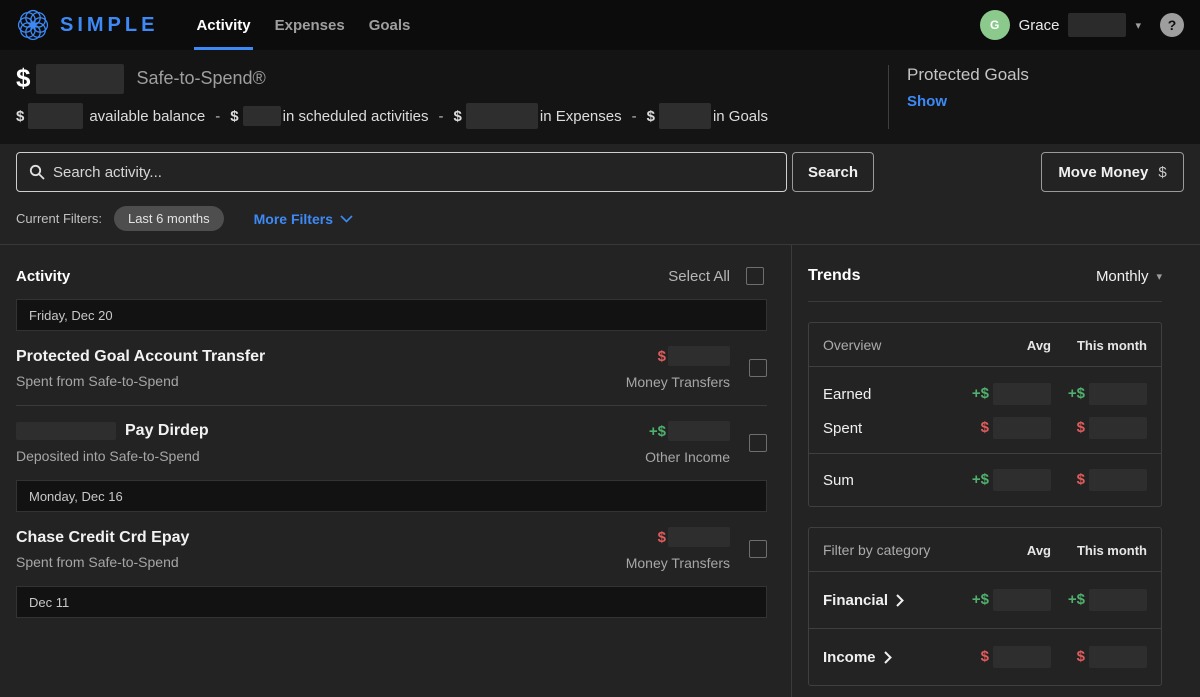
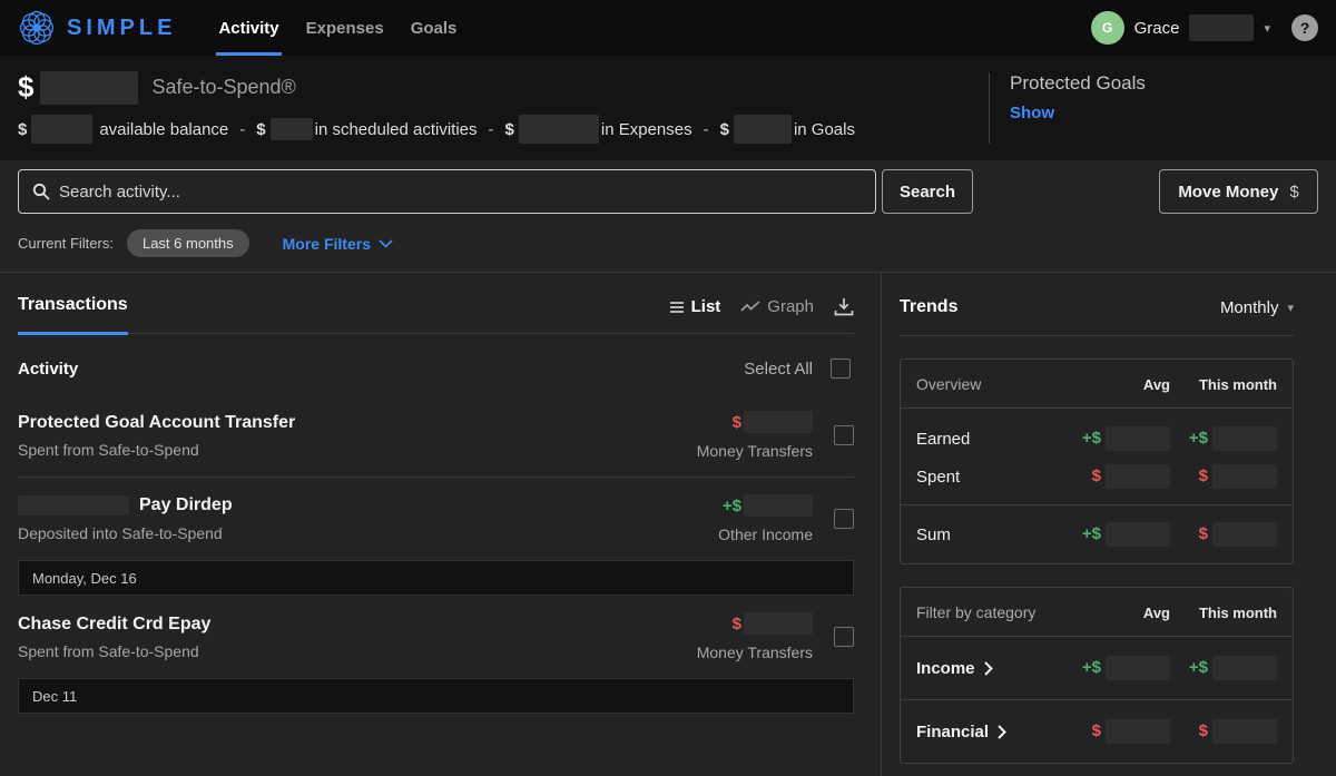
  SIMPLE
  Activity
  Expenses
  Goals
  G
  Grace
  ▾
  ?
  $
  Safe-to-Spend®
  $
  available balance
  -
  $
  in scheduled activities
  -
  $
  in Expenses
  -
  $
  in Goals
  Protected Goals
  Show
  Search activity...
  Search
  Move Money
  $
  Current Filters:
  Last 6 months
  More Filters
+ Transactions
+ List
+ Graph
  Activity
  Select All
- Friday, Dec 20
  Protected Goal Account Transfer
  Spent from Safe-to-Spend
  $
  Money Transfers
  Pay Dirdep
  Deposited into Safe-to-Spend
  +$
  Other Income
  Monday, Dec 16
  Chase Credit Crd Epay
  Spent from Safe-to-Spend
  $
  Money Transfers
  Dec 11
  Trends
  Monthly
  ▾
  Overview
  Avg
  This month
  Earned
  +$
  +$
  Spent
  $
  $
  Sum
  +$
  $
  Filter by category
  Avg
  This month
- Financial
+ Income
  +$
  +$
- Income
+ Financial
  $
  $
